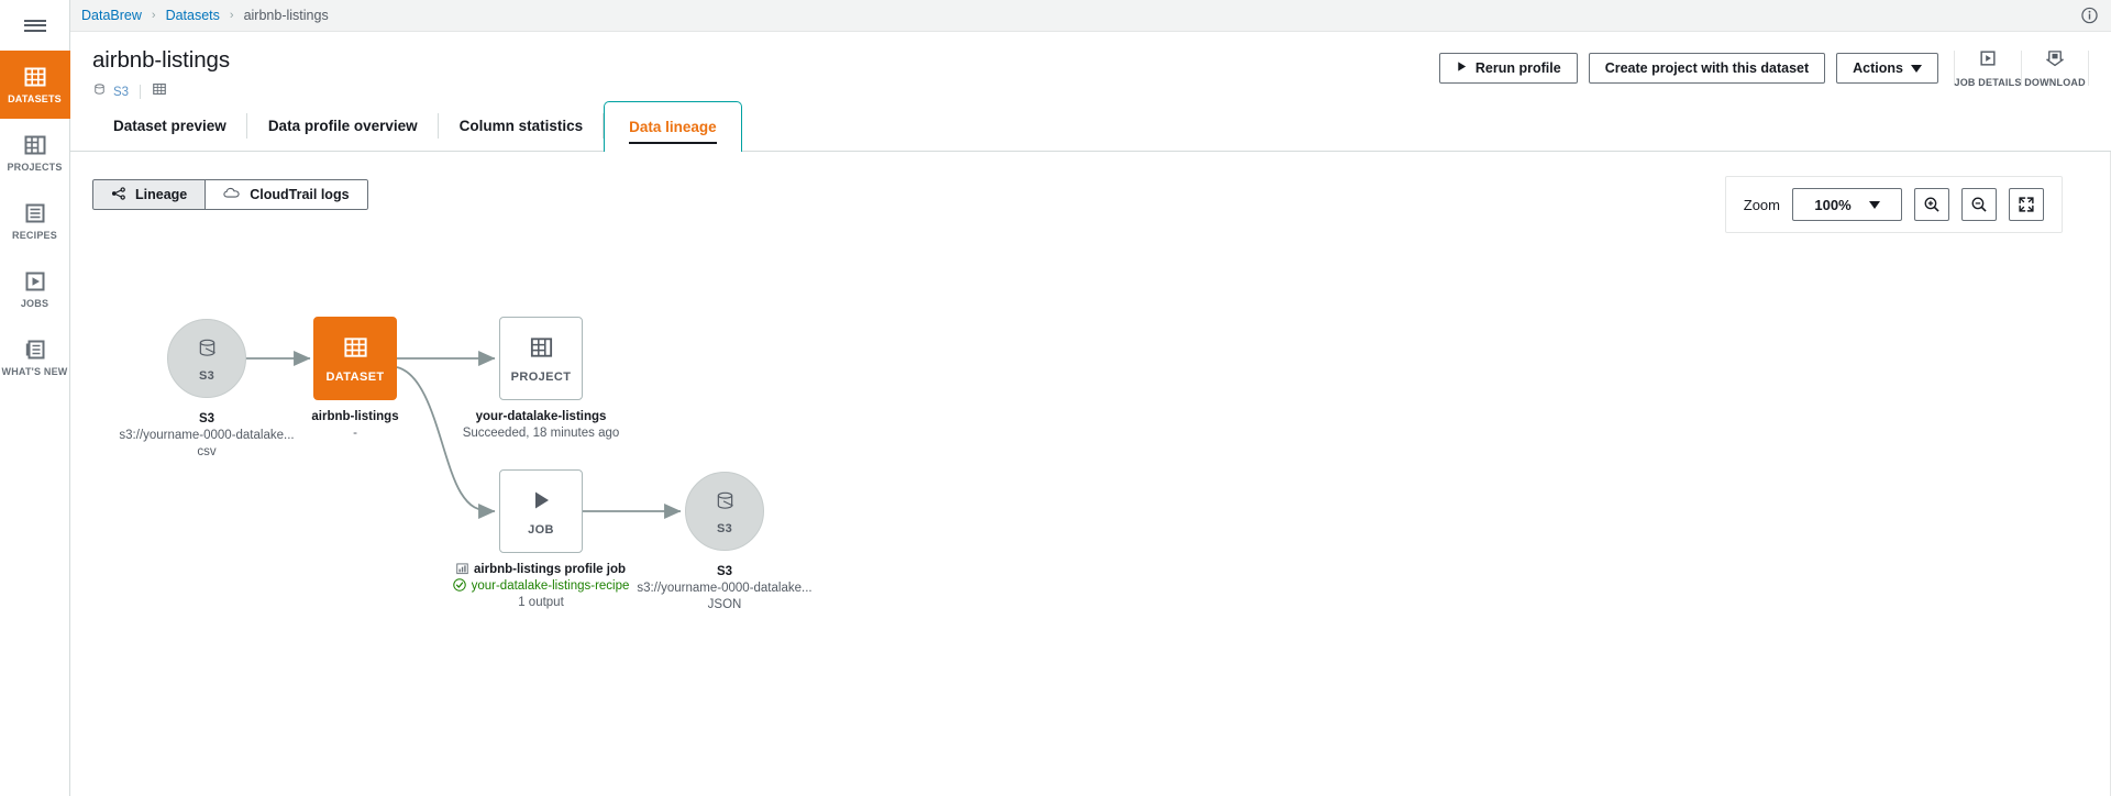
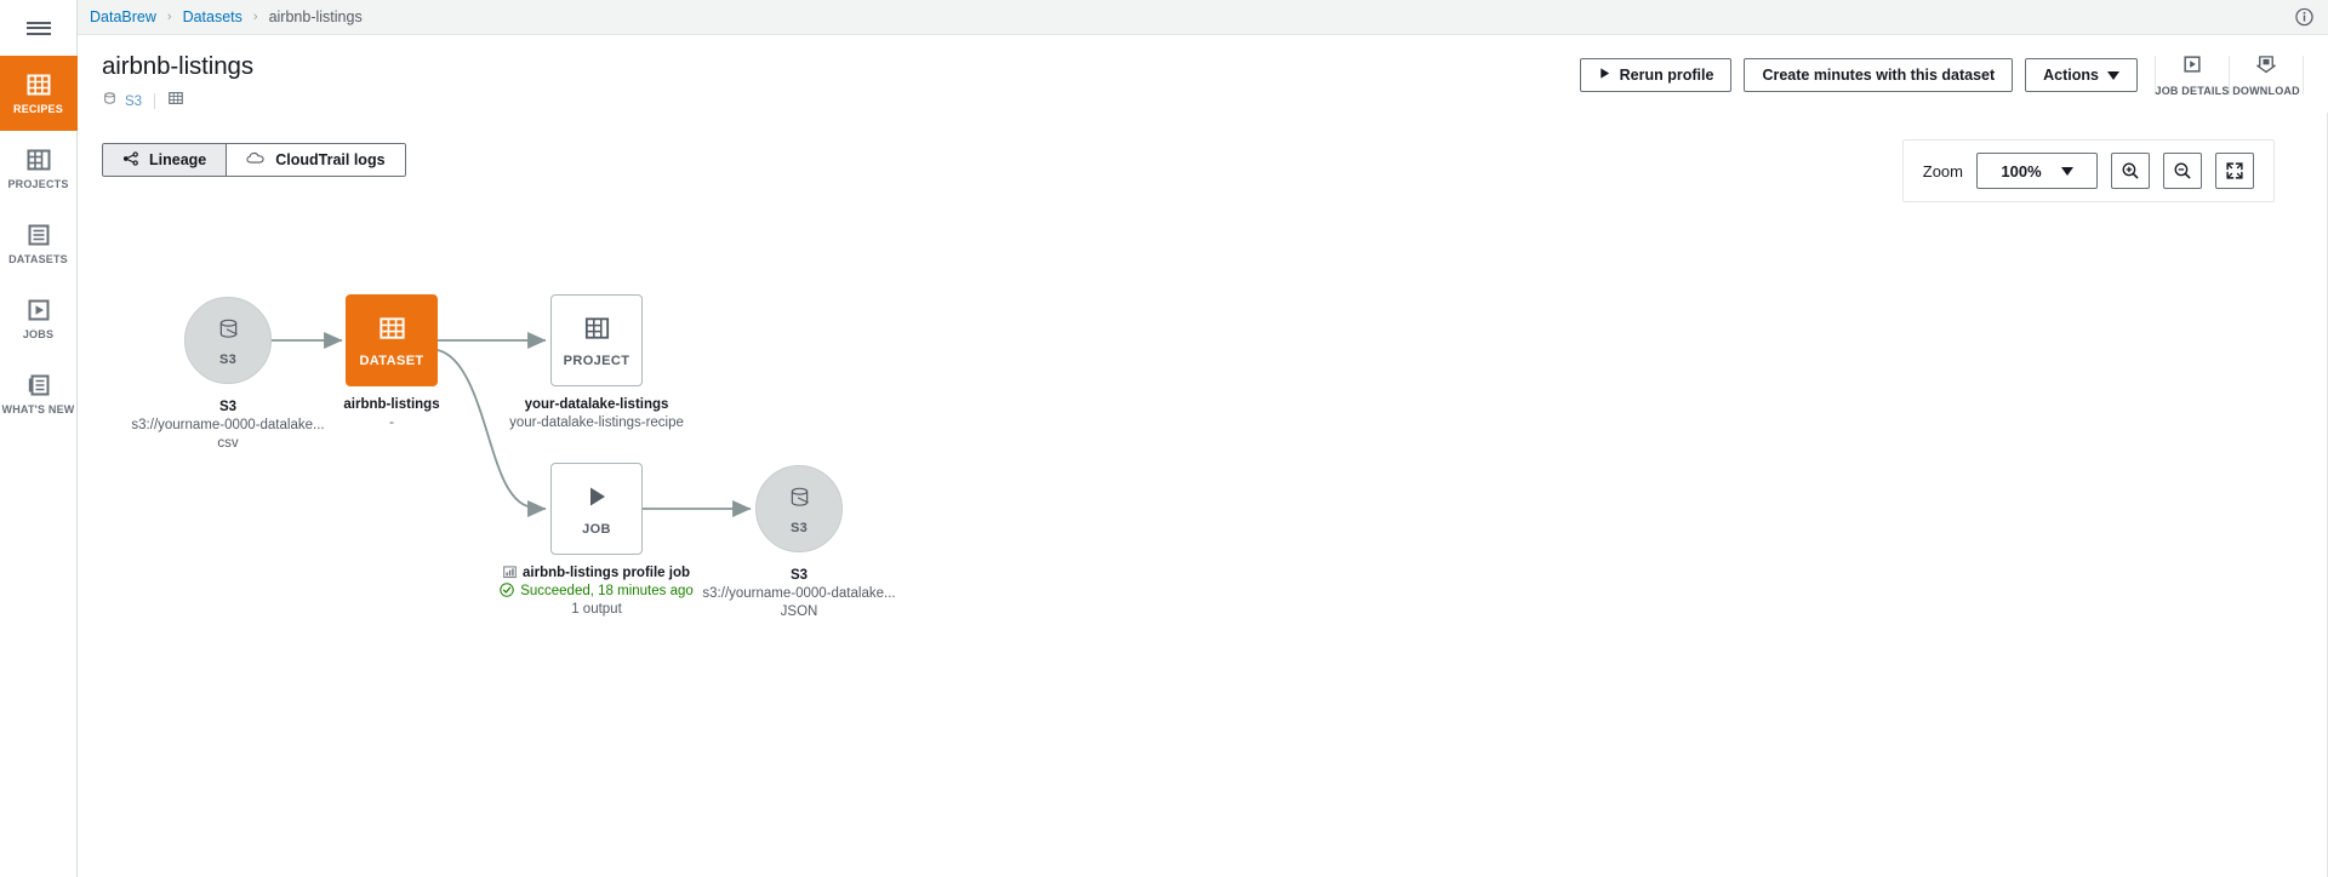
- DATASETS
+ RECIPES
  PROJECTS
- RECIPES
+ DATASETS
  JOBS
  WHAT'S NEW
  DataBrew
  ›
  Datasets
  ›
  airbnb-listings
  airbnb-listings
  S3
  Rerun profile
- Create project with this dataset
+ Create minutes with this dataset
  Actions
  JOB DETAILS
  DOWNLOAD
- Dataset preview
- Data profile overview
- Column statistics
- Data lineage
  Lineage
  CloudTrail logs
  Zoom
  100%
  S3
  S3
  s3://yourname-0000-datalake...
  csv
  DATASET
  airbnb-listings
  -
  PROJECT
  your-datalake-listings
- Succeeded, 18 minutes ago
+ your-datalake-listings-recipe
  JOB
  airbnb-listings profile job
- your-datalake-listings-recipe
+ Succeeded, 18 minutes ago
  1 output
  S3
  S3
  s3://yourname-0000-datalake...
  JSON
